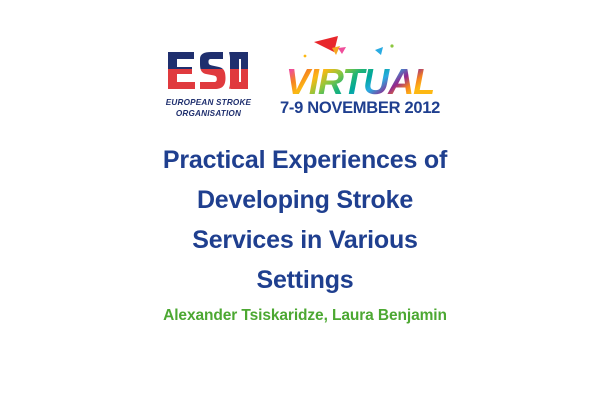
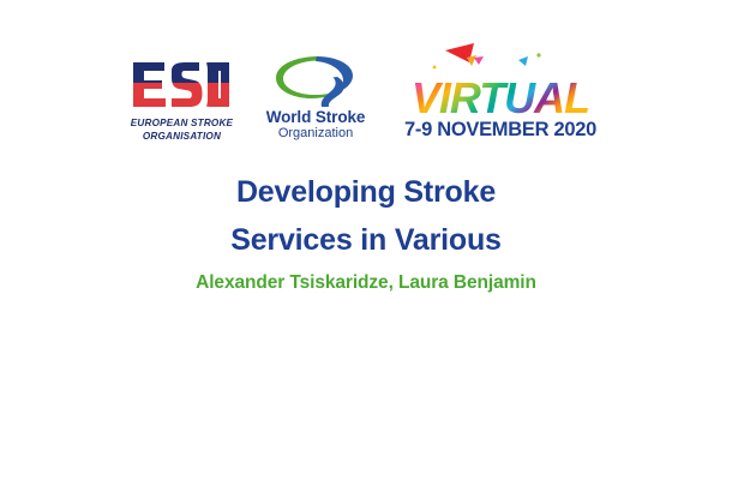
  EUROPEAN STROKE
  ORGANISATION
+ World Stroke
+ Organization
  VIRTUAL
- 7-9 NOVEMBER 2012
+ 7-9 NOVEMBER 2020
- Practical Experiences of
  Developing Stroke
  Services in Various
- Settings
  Alexander Tsiskaridze, Laura Benjamin
